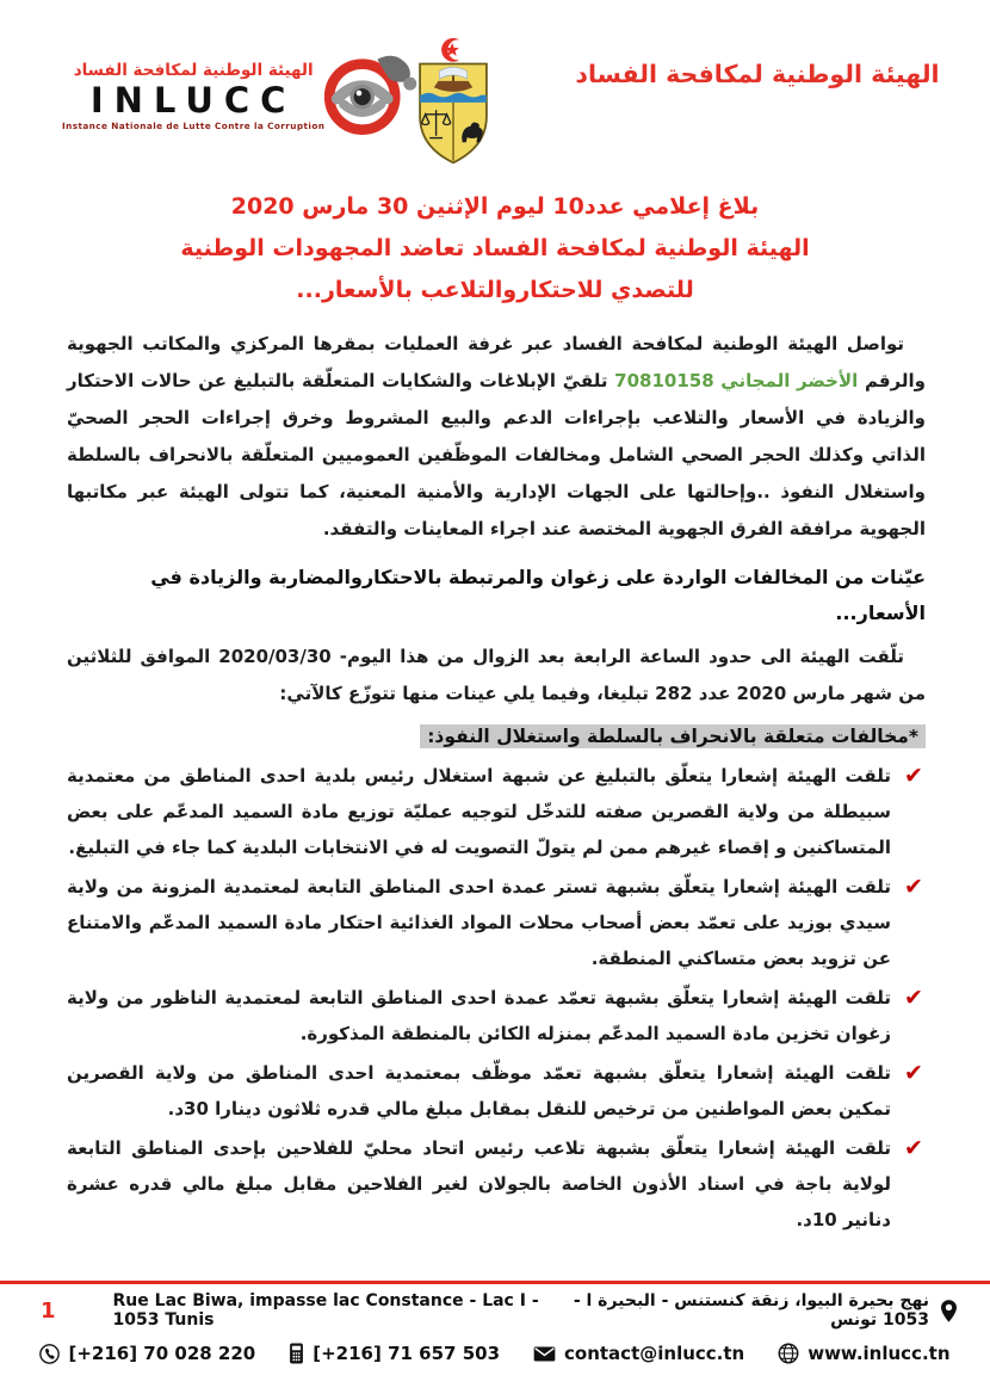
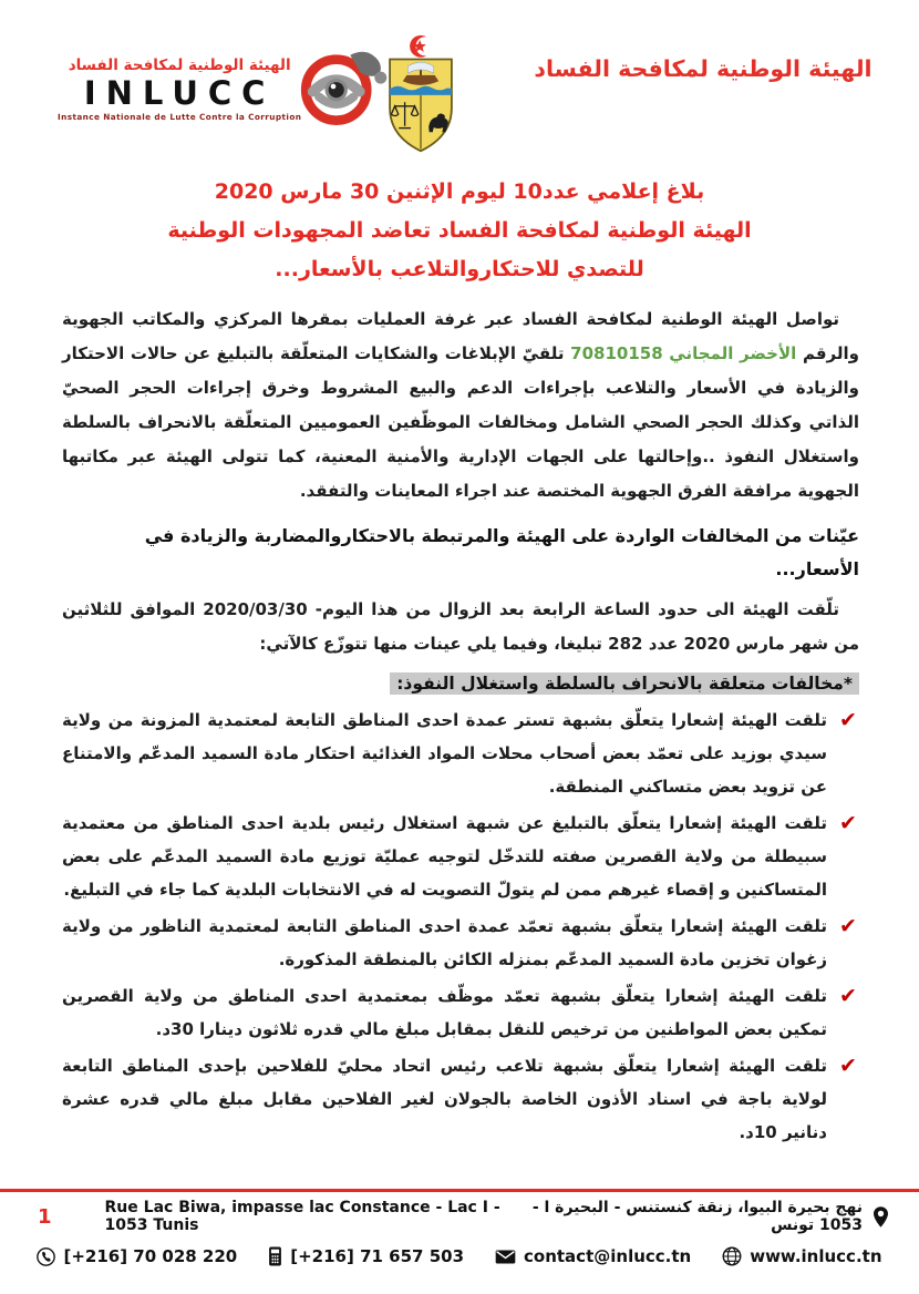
  الهيئة الوطنية لمكافحة الفساد
  INLUCC
  Instance Nationale de Lutte Contre la Corruption
  الهيئة الوطنية لمكافحة الفساد
  بلاغ إعلامي عدد10 ليوم الإثنين 30 مارس 2020
  الهيئة الوطنية لمكافحة الفساد تعاضد المجهودات الوطنية
  للتصدي للاحتكاروالتلاعب بالأسعار...
  تواصل الهيئة الوطنية لمكافحة الفساد عبر غرفة العمليات بمقرها المركزي والمكاتب الجهوية والرقم الأخضر المجاني 70810158 تلقيّ الإبلاغات والشكايات المتعلّقة بالتبليغ عن حالات الاحتكار والزيادة في الأسعار والتلاعب بإجراءات الدعم والبيع المشروط وخرق إجراءات الحجر الصحيّ الذاتي وكذلك الحجر الصحي الشامل ومخالفات الموظّفين العموميين المتعلّقة بالانحراف بالسلطة واستغلال النفوذ ..وإحالتها على الجهات الإدارية والأمنية المعنية، كما تتولى الهيئة عبر مكاتبها الجهوية مرافقة الفرق الجهوية المختصة عند اجراء المعاينات والتفقد.
- عيّنات من المخالفات الواردة على زغوان والمرتبطة بالاحتكاروالمضاربة والزيادة في الأسعار...
+ عيّنات من المخالفات الواردة على الهيئة والمرتبطة بالاحتكاروالمضاربة والزيادة في الأسعار...
  تلّقت الهيئة الى حدود الساعة الرابعة بعد الزوال من هذا اليوم- 2020/03/30 الموافق للثلاثين من شهر مارس 2020 عدد 282 تبليغا، وفيما يلي عينات منها تتوزّع كالآتي:
  *مخالفات متعلقة بالانحراف بالسلطة واستغلال النفوذ:
  ✔
- تلقت الهيئة إشعارا يتعلّق بالتبليغ عن شبهة استغلال رئيس بلدية احدى المناطق من معتمدية سبيطلة من ولاية القصرين صفته للتدخّل لتوجيه عمليّة توزيع مادة السميد المدعّم على بعض المتساكنين و إقصاء غيرهم ممن لم يتولّ التصويت له في الانتخابات البلدية كما جاء في التبليغ.
+ تلقت الهيئة إشعارا يتعلّق بشبهة تستر عمدة احدى المناطق التابعة لمعتمدية المزونة من ولاية سيدي بوزيد على تعمّد بعض أصحاب محلات المواد الغذائية احتكار مادة السميد المدعّم والامتناع عن تزويد بعض متساكني المنطقة.
  ✔
- تلقت الهيئة إشعارا يتعلّق بشبهة تستر عمدة احدى المناطق التابعة لمعتمدية المزونة من ولاية سيدي بوزيد على تعمّد بعض أصحاب محلات المواد الغذائية احتكار مادة السميد المدعّم والامتناع عن تزويد بعض متساكني المنطقة.
+ تلقت الهيئة إشعارا يتعلّق بالتبليغ عن شبهة استغلال رئيس بلدية احدى المناطق من معتمدية سبيطلة من ولاية القصرين صفته للتدخّل لتوجيه عمليّة توزيع مادة السميد المدعّم على بعض المتساكنين و إقصاء غيرهم ممن لم يتولّ التصويت له في الانتخابات البلدية كما جاء في التبليغ.
  ✔
  تلقت الهيئة إشعارا يتعلّق بشبهة تعمّد عمدة احدى المناطق التابعة لمعتمدية الناظور من ولاية زغوان تخزين مادة السميد المدعّم بمنزله الكائن بالمنطقة المذكورة.
  ✔
  تلقت الهيئة إشعارا يتعلّق بشبهة تعمّد موظّف بمعتمدية احدى المناطق من ولاية القصرين تمكين بعض المواطنين من ترخيص للنقل بمقابل مبلغ مالي قدره ثلاثون دينارا 30د.
  ✔
  تلقت الهيئة إشعارا يتعلّق بشبهة تلاعب رئيس اتحاد محليّ للفلاحين بإحدى المناطق التابعة لولاية باجة في اسناد الأذون الخاصة بالجولان لغير الفلاحين مقابل مبلغ مالي قدره عشرة دنانير 10د.
  1
  Rue Lac Biwa, impasse lac Constance - Lac I - 1053 Tunis
  نهج بحيرة البيوا، زنقة كنستنس - البحيرة ا - 1053 تونس
  [+216] 70 028 220
  [+216] 71 657 503
  contact@inlucc.tn
  www.inlucc.tn
